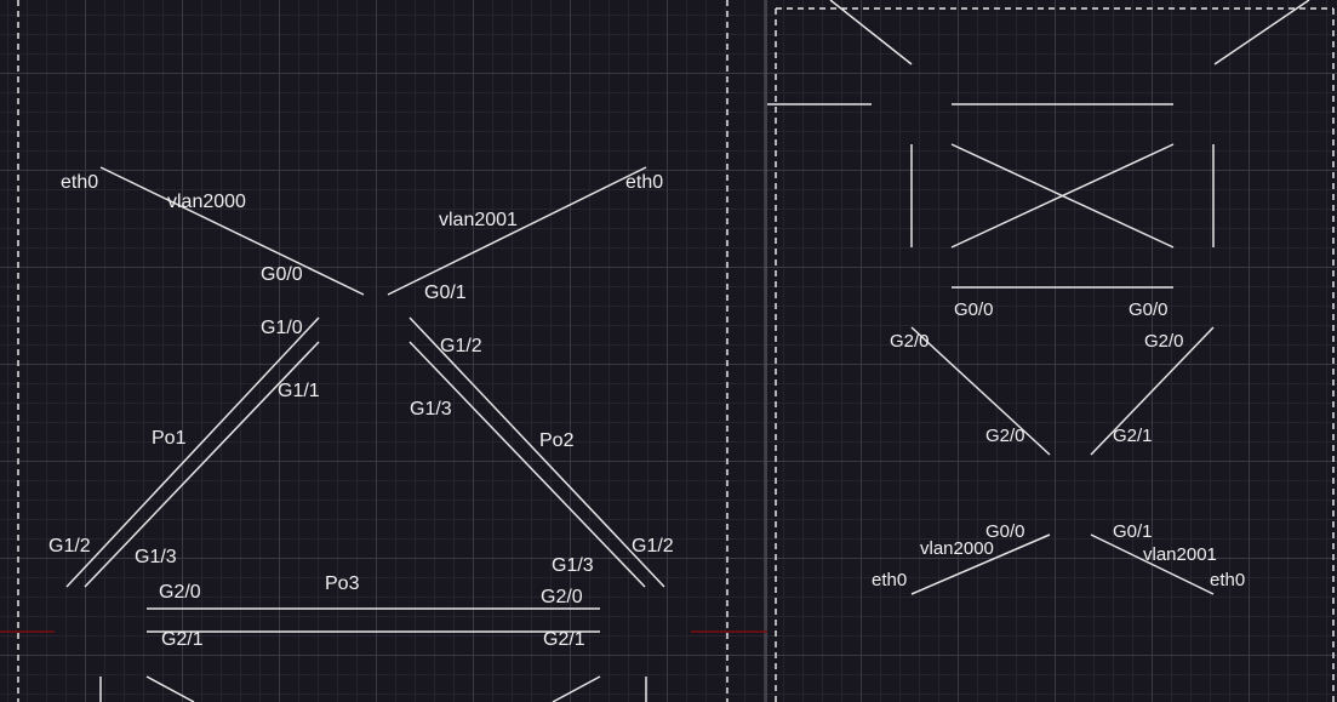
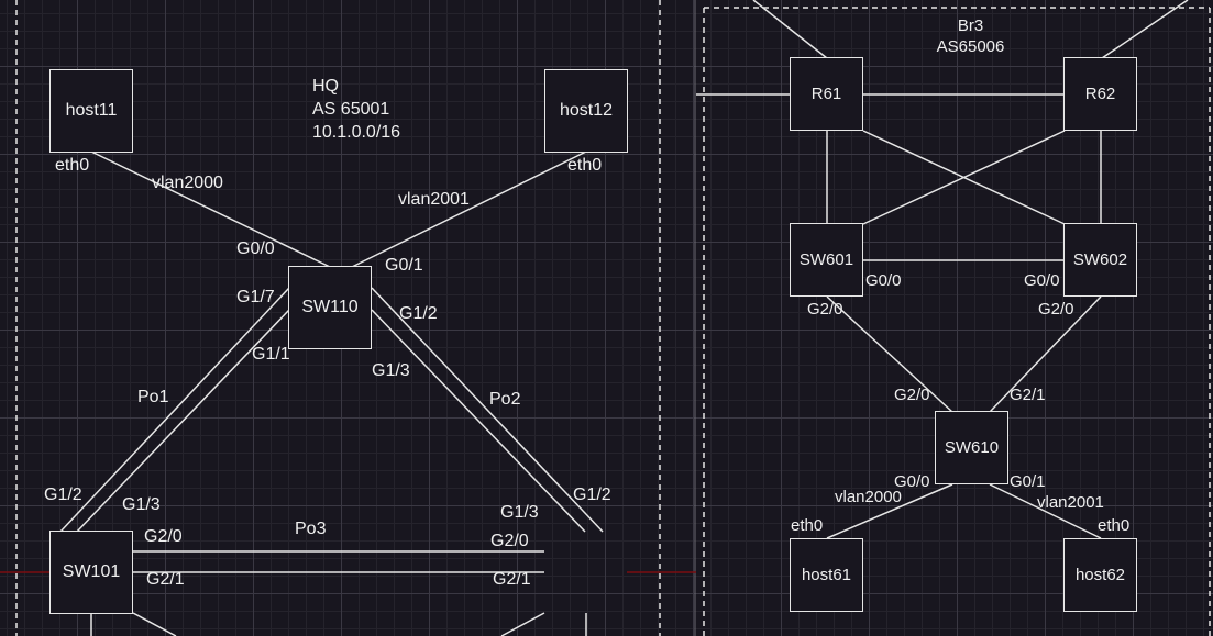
+ HQ
+ AS 65001
+ 10.1.0.0/16
+ Br3
+ AS65006
+ host11
+ host12
+ SW110
+ SW101
+ R61
+ R62
+ SW601
+ SW602
+ SW610
+ host61
+ host62
  eth0
  eth0
  vlan2000
  vlan2001
  G0/0
  G0/1
- G1/0
+ G1/7
  G1/1
  G1/2
  G1/3
  Po1
  Po2
  Po3
  G1/2
  G1/3
  G2/0
  G2/1
  G1/2
  G1/3
  G2/0
  G2/1
  G0/0
  G2/0
  G0/0
  G2/0
  G2/0
  G2/1
  G0/0
  G0/1
  vlan2000
  vlan2001
  eth0
  eth0
